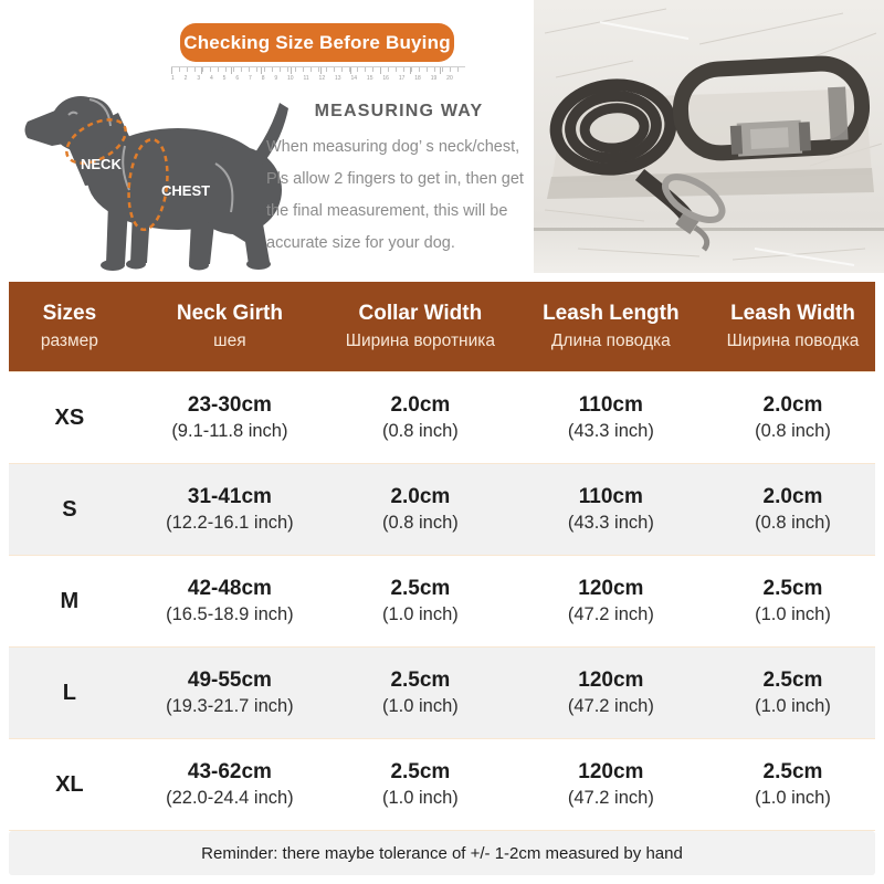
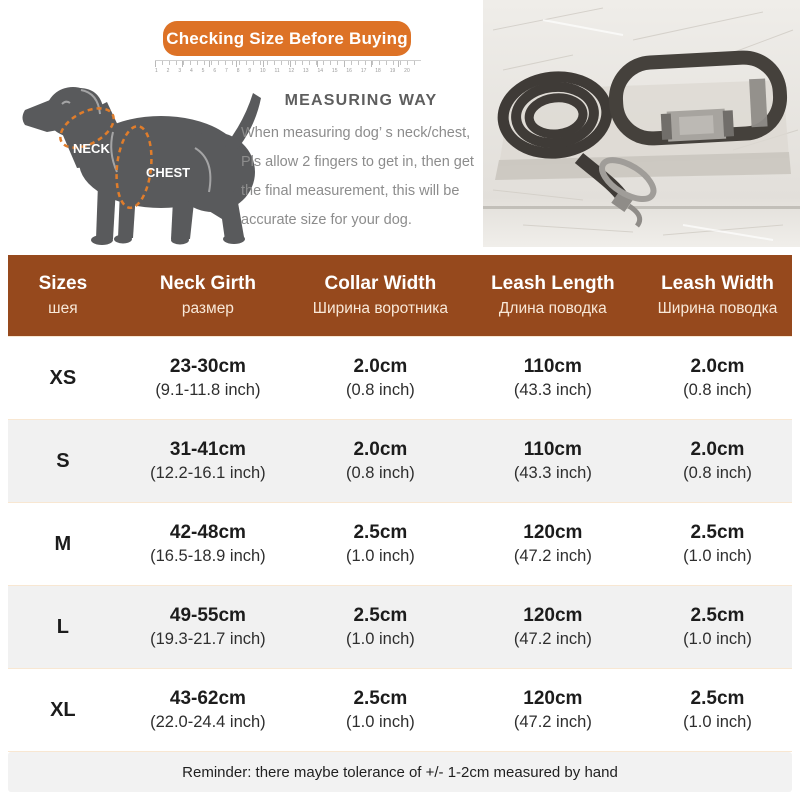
  Checking Size Before Buying
  NECK
  CHEST
  MEASURING WAY
  When measuring dog’ s neck/chest,
  Pls allow 2 fingers to get in, then get
  the final measurement, this will be
  accurate size for your dog.
  Sizes
- размер
+ шея
  Neck Girth
- шея
+ размер
  Collar Width
  Ширина воротника
  Leash Length
  Длина поводка
  Leash Width
  Ширина поводка
  XS
  23-30cm
  (9.1-11.8 inch)
  2.0cm
  (0.8 inch)
  110cm
  (43.3 inch)
  2.0cm
  (0.8 inch)
  S
  31-41cm
  (12.2-16.1 inch)
  2.0cm
  (0.8 inch)
  110cm
  (43.3 inch)
  2.0cm
  (0.8 inch)
  M
  42-48cm
  (16.5-18.9 inch)
  2.5cm
  (1.0 inch)
  120cm
  (47.2 inch)
  2.5cm
  (1.0 inch)
  L
  49-55cm
  (19.3-21.7 inch)
  2.5cm
  (1.0 inch)
  120cm
  (47.2 inch)
  2.5cm
  (1.0 inch)
  XL
  43-62cm
  (22.0-24.4 inch)
  2.5cm
  (1.0 inch)
  120cm
  (47.2 inch)
  2.5cm
  (1.0 inch)
  Reminder: there maybe tolerance of +/- 1-2cm measured by hand
